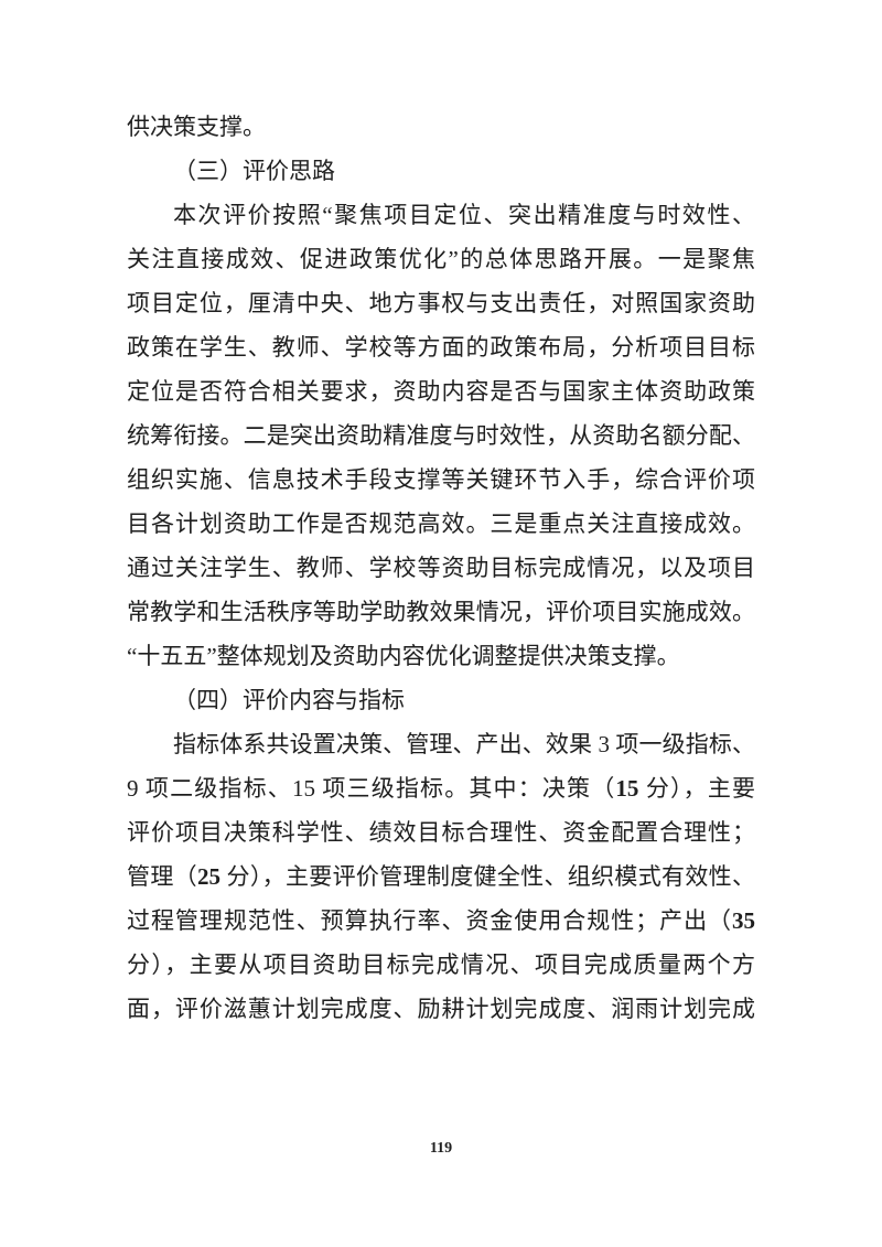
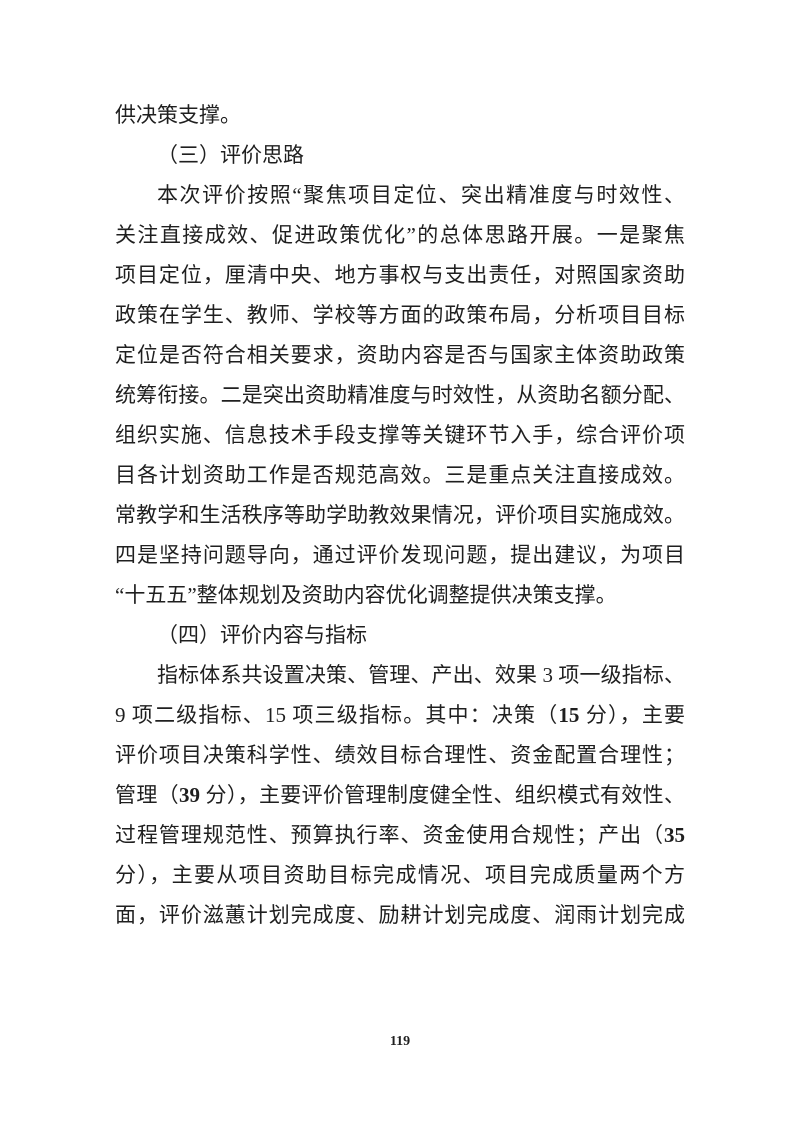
  供决策支撑。
  （三）评价思路
  本次评价按照“聚焦项目定位、突出精准度与时效性、
  关注直接成效、促进政策优化”的总体思路开展。一是聚焦
  项目定位，厘清中央、地方事权与支出责任，对照国家资助
  政策在学生、教师、学校等方面的政策布局，分析项目目标
  定位是否符合相关要求，资助内容是否与国家主体资助政策
  统筹衔接。二是突出资助精准度与时效性，从资助名额分配、
  组织实施、信息技术手段支撑等关键环节入手，综合评价项
  目各计划资助工作是否规范高效。三是重点关注直接成效。
- 通过关注学生、教师、学校等资助目标完成情况，以及项目
  常教学和生活秩序等助学助教效果情况，评价项目实施成效。
+ 四是坚持问题导向，通过评价发现问题，提出建议，为项目
  “十五五”整体规划及资助内容优化调整提供决策支撑。
  （四）评价内容与指标
  指标体系共设置决策、管理、产出、效果 3 项一级指标、
  9 项二级指标、15 项三级指标。其中：决策（15 分），主要
  评价项目决策科学性、绩效目标合理性、资金配置合理性；
- 管理（25 分），主要评价管理制度健全性、组织模式有效性、
+ 管理（39 分），主要评价管理制度健全性、组织模式有效性、
  过程管理规范性、预算执行率、资金使用合规性；产出（35
  分），主要从项目资助目标完成情况、项目完成质量两个方
  面，评价滋蕙计划完成度、励耕计划完成度、润雨计划完成
  119
